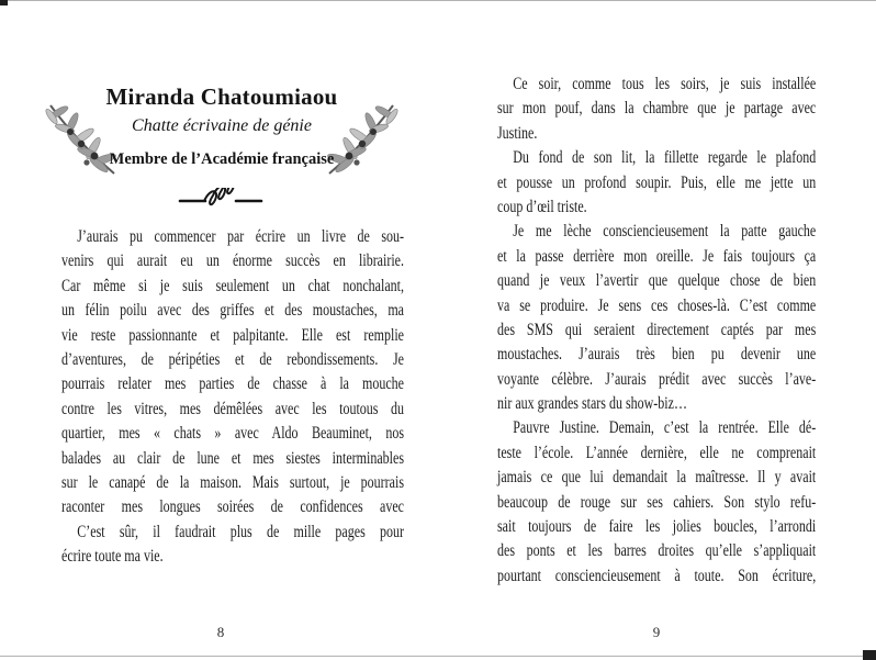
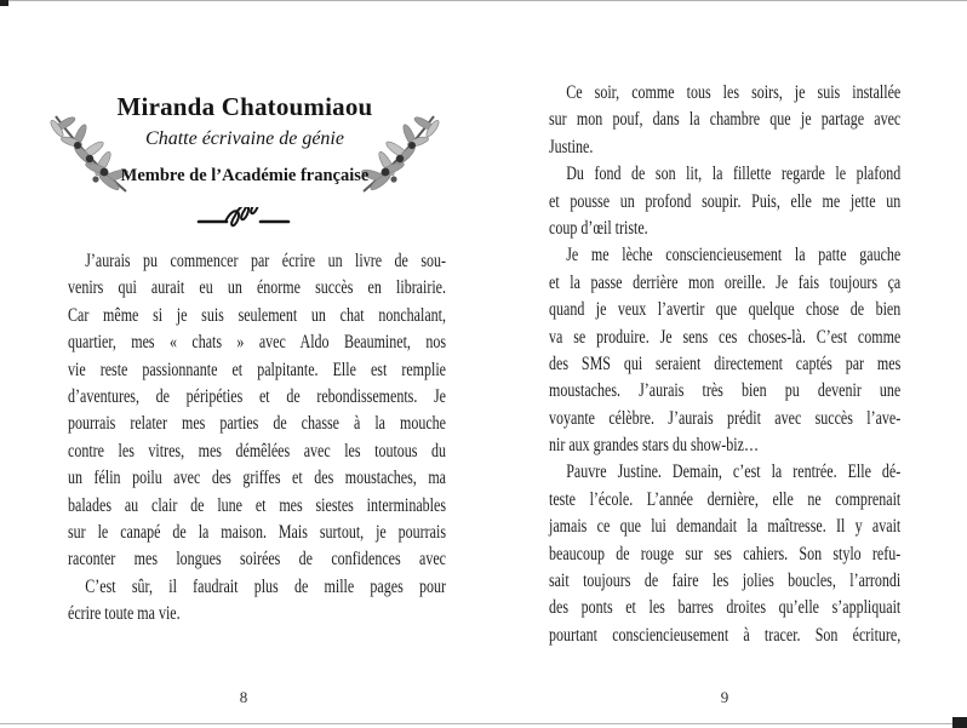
  Miranda Chatoumiaou
  Chatte écrivaine de génie
  Membre de l’Académie française
  J’aurais pu commencer par écrire un livre de sou-
  venirs qui aurait eu un énorme succès en librairie.
  Car même si je suis seulement un chat nonchalant,
- un félin poilu avec des griffes et des moustaches, ma
+ quartier, mes « chats » avec Aldo Beauminet, nos
  vie reste passionnante et palpitante. Elle est remplie
  d’aventures, de péripéties et de rebondissements. Je
  pourrais relater mes parties de chasse à la mouche
  contre les vitres, mes démêlées avec les toutous du
- quartier, mes « chats » avec Aldo Beauminet, nos
+ un félin poilu avec des griffes et des moustaches, ma
  balades au clair de lune et mes siestes interminables
  sur le canapé de la maison. Mais surtout, je pourrais
  raconter mes longues soirées de confidences avec
  C’est sûr, il faudrait plus de mille pages pour
  écrire toute ma vie.
  8
  Ce soir, comme tous les soirs, je suis installée
  sur mon pouf, dans la chambre que je partage avec
  Justine.
  Du fond de son lit, la fillette regarde le plafond
  et pousse un profond soupir. Puis, elle me jette un
  coup d’œil triste.
  Je me lèche consciencieusement la patte gauche
  et la passe derrière mon oreille. Je fais toujours ça
  quand je veux l’avertir que quelque chose de bien
  va se produire. Je sens ces choses-là. C’est comme
  des SMS qui seraient directement captés par mes
  moustaches. J’aurais très bien pu devenir une
  voyante célèbre. J’aurais prédit avec succès l’ave-
  nir aux grandes stars du show-biz…
  Pauvre Justine. Demain, c’est la rentrée. Elle dé-
  teste l’école. L’année dernière, elle ne comprenait
  jamais ce que lui demandait la maîtresse. Il y avait
  beaucoup de rouge sur ses cahiers. Son stylo refu-
  sait toujours de faire les jolies boucles, l’arrondi
  des ponts et les barres droites qu’elle s’appliquait
- pourtant consciencieusement à toute. Son écriture,
+ pourtant consciencieusement à tracer. Son écriture,
  9
